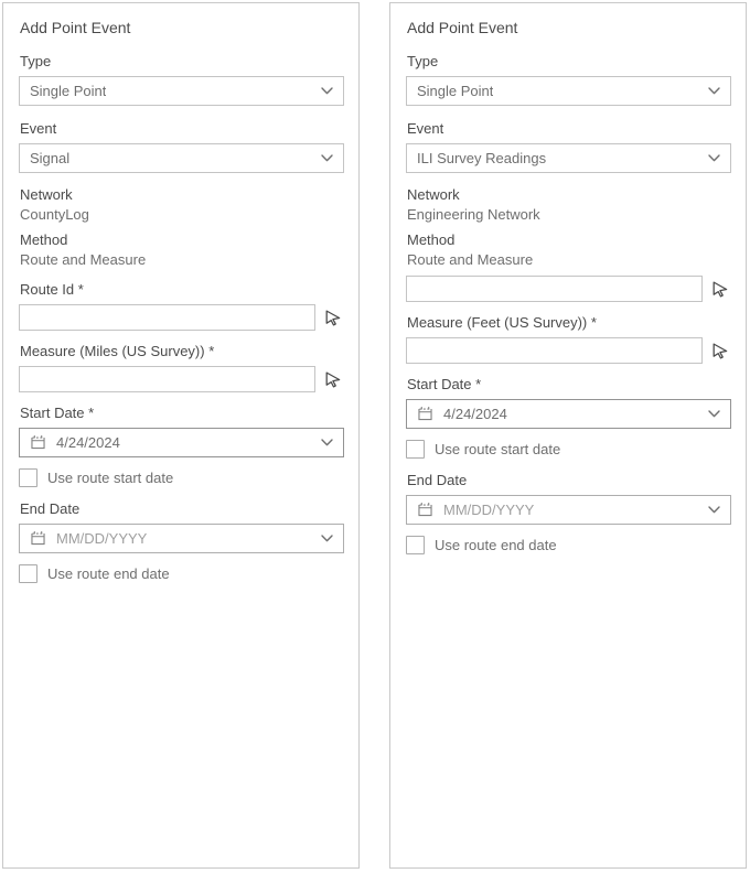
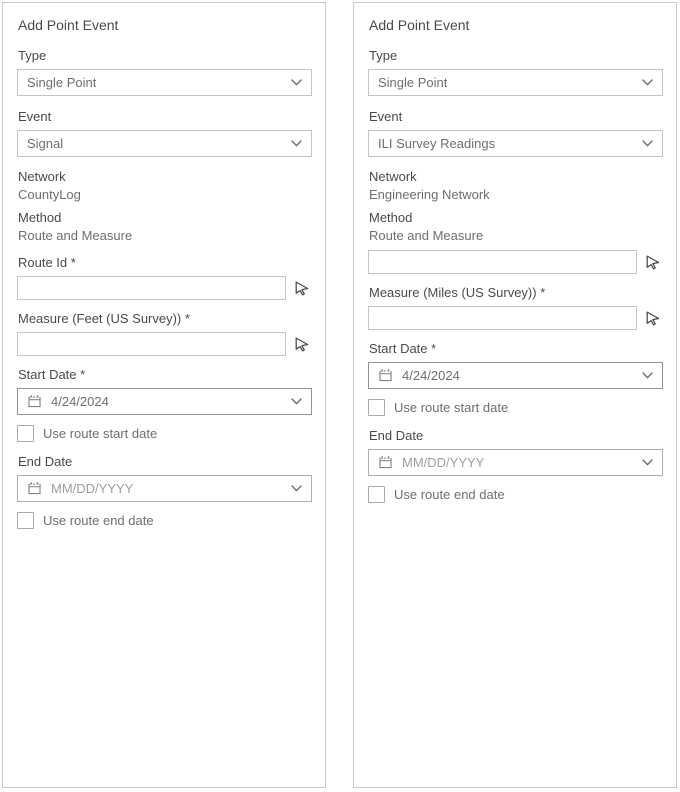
  Add Point Event
  Type
  Single Point
  Event
  Signal
  Network
  CountyLog
  Method
  Route and Measure
  Route Id *
- Measure (Miles (US Survey)) *
+ Measure (Feet (US Survey)) *
  Start Date *
  4/24/2024
  Use route start date
  End Date
  MM/DD/YYYY
  Use route end date
  Add Point Event
  Type
  Single Point
  Event
  ILI Survey Readings
  Network
  Engineering Network
  Method
  Route and Measure
- Measure (Feet (US Survey)) *
+ Measure (Miles (US Survey)) *
  Start Date *
  4/24/2024
  Use route start date
  End Date
  MM/DD/YYYY
  Use route end date
